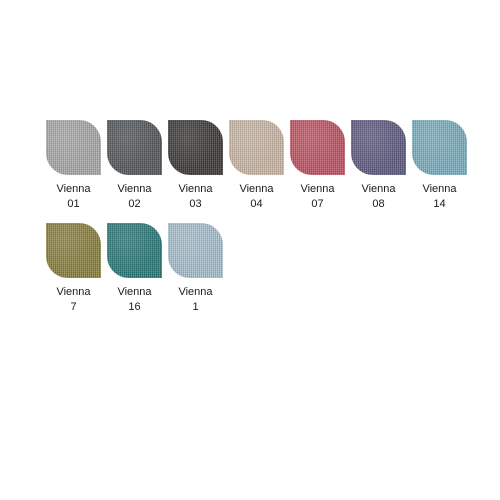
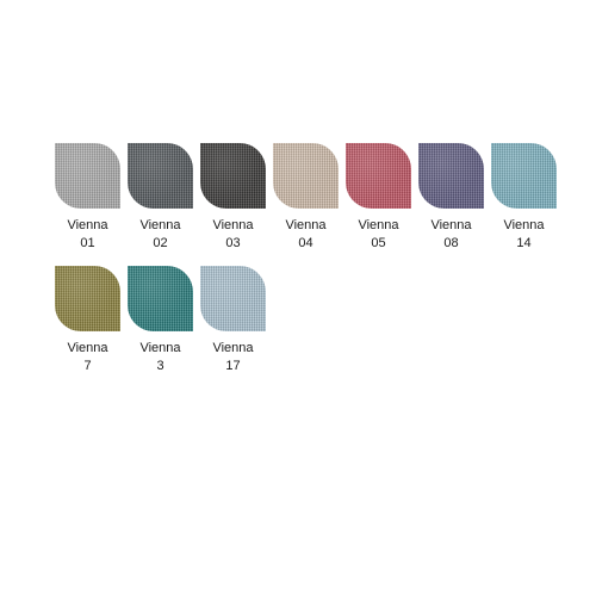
  Vienna
  01
  Vienna
  02
  Vienna
  03
  Vienna
  04
  Vienna
- 07
+ 05
  Vienna
  08
  Vienna
  14
  Vienna
  7
  Vienna
- 16
+ 3
  Vienna
- 1
+ 17
